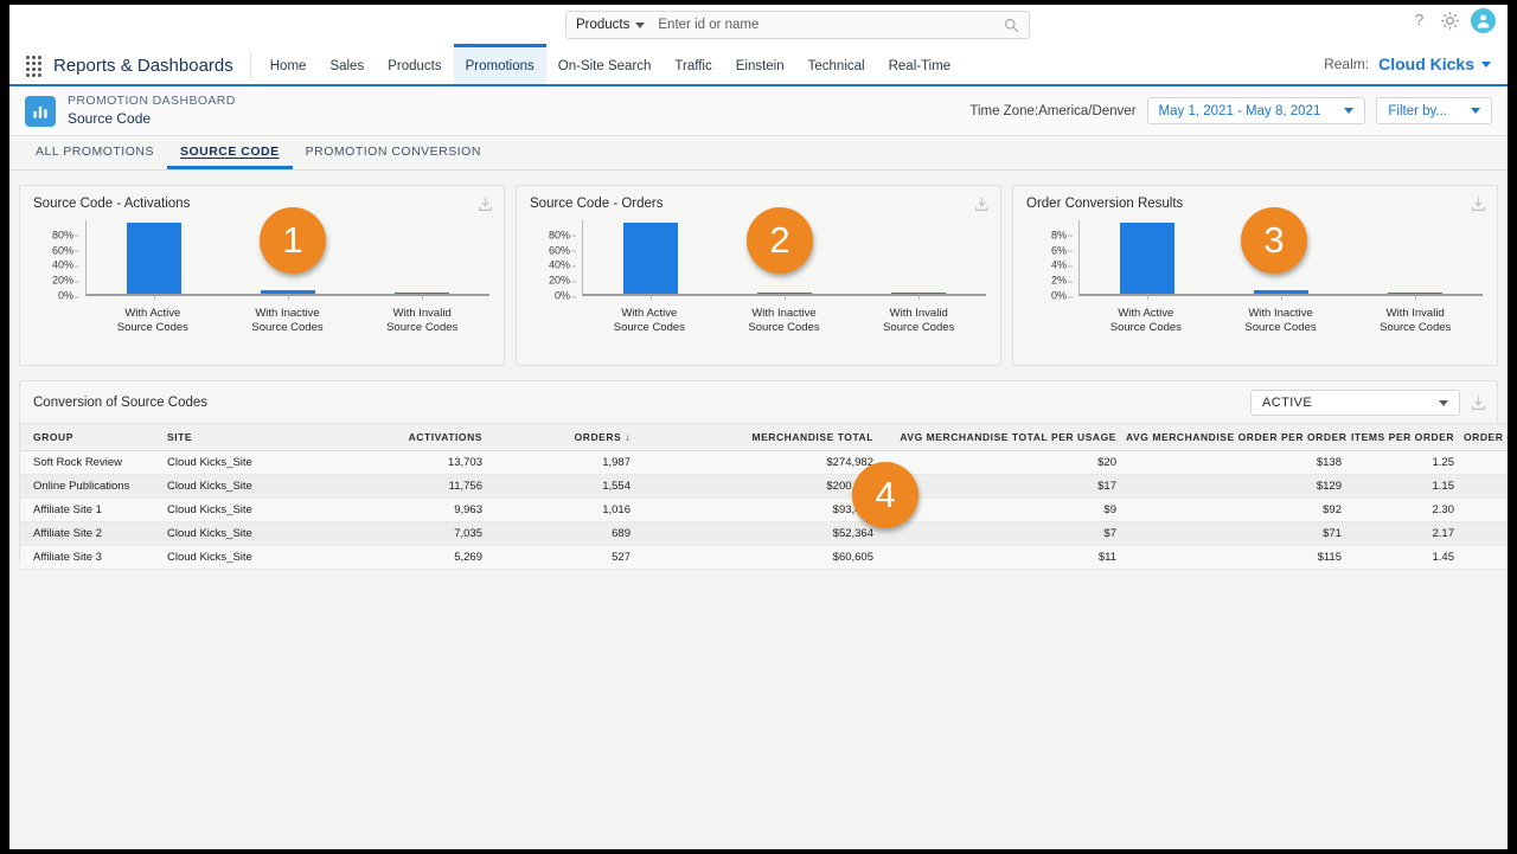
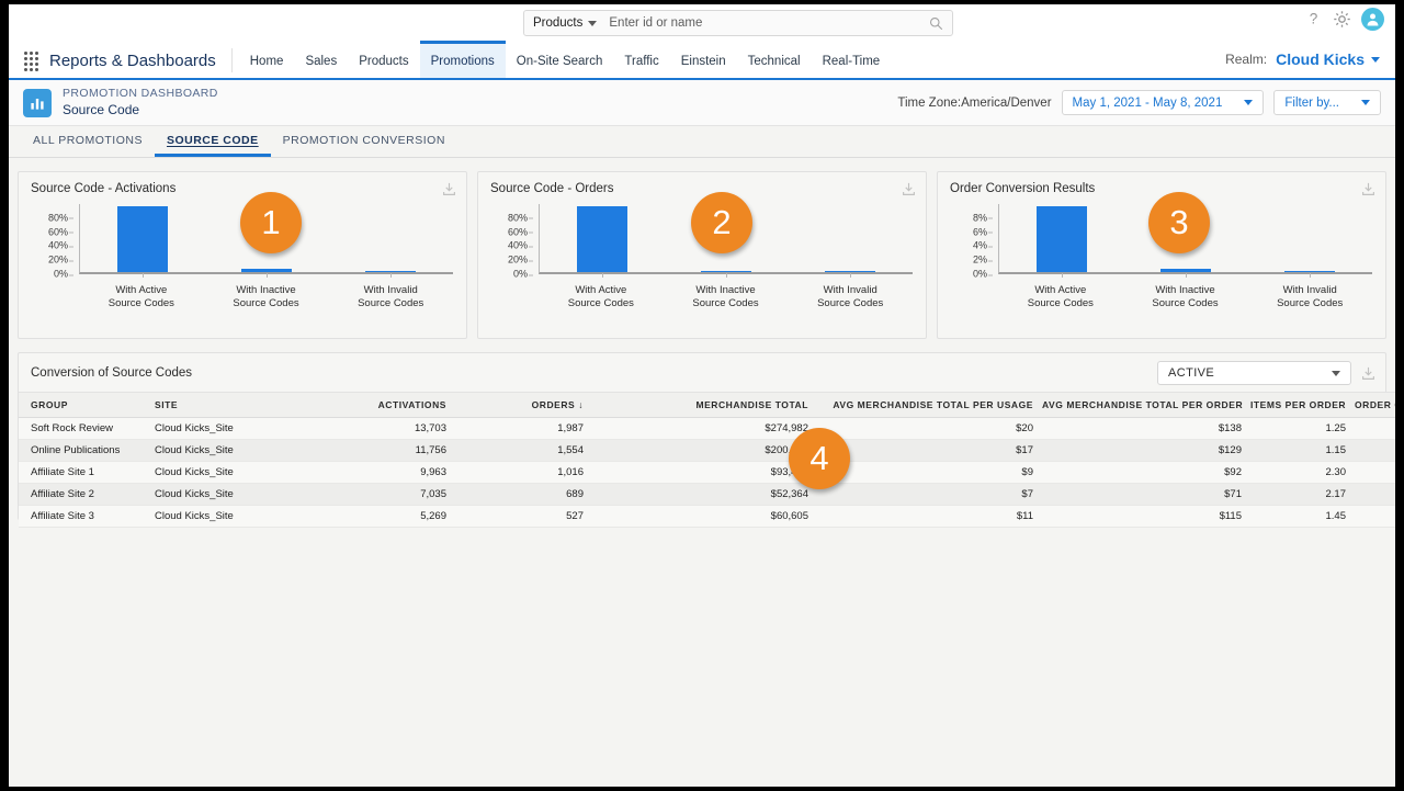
  Products
  Enter id or name
  ?
  Reports & Dashboards
  Home
  Sales
  Products
  Promotions
  On-Site Search
  Traffic
  Einstein
  Technical
  Real-Time
  Realm:
  Cloud Kicks
  PROMOTION DASHBOARD
  Source Code
  Time Zone:America/Denver
  May 1, 2021 - May 8, 2021
  Filter by...
  ALL PROMOTIONS
  SOURCE CODE
  PROMOTION CONVERSION
  Source Code - Activations
  0%
  20%
  40%
  60%
  80%
  With Active
  Source Codes
  With Inactive
  Source Codes
  With Invalid
  Source Codes
  1
  Source Code - Orders
  0%
  20%
  40%
  60%
  80%
  With Active
  Source Codes
  With Inactive
  Source Codes
  With Invalid
  Source Codes
  2
  Order Conversion Results
  0%
  2%
  4%
  6%
  8%
  With Active
  Source Codes
  With Inactive
  Source Codes
  With Invalid
  Source Codes
  3
  Conversion of Source Codes
  ACTIVE
- GROUP	SITE	ACTIVATIONS	ORDERS ↓	MERCHANDISE TOTAL	AVG MERCHANDISE TOTAL PER USAGE	AVG MERCHANDISE ORDER PER ORDER	ITEMS PER ORDER	ORDER
+ GROUP	SITE	ACTIVATIONS	ORDERS ↓	MERCHANDISE TOTAL	AVG MERCHANDISE TOTAL PER USAGE	AVG MERCHANDISE TOTAL PER ORDER	ITEMS PER ORDER	ORDER
  Soft Rock Review	Cloud Kicks_Site	13,703	1,987	$274,982	$20	$138	1.25
  Online Publications	Cloud Kicks_Site	11,756	1,554	$200	$17	$129	1.15
  Affiliate Site 1	Cloud Kicks_Site	9,963	1,016	$93,	$9	$92	2.30
  Affiliate Site 2	Cloud Kicks_Site	7,035	689	$52,364	$7	$71	2.17
  Affiliate Site 3	Cloud Kicks_Site	5,269	527	$60,605	$11	$115	1.45
  4
